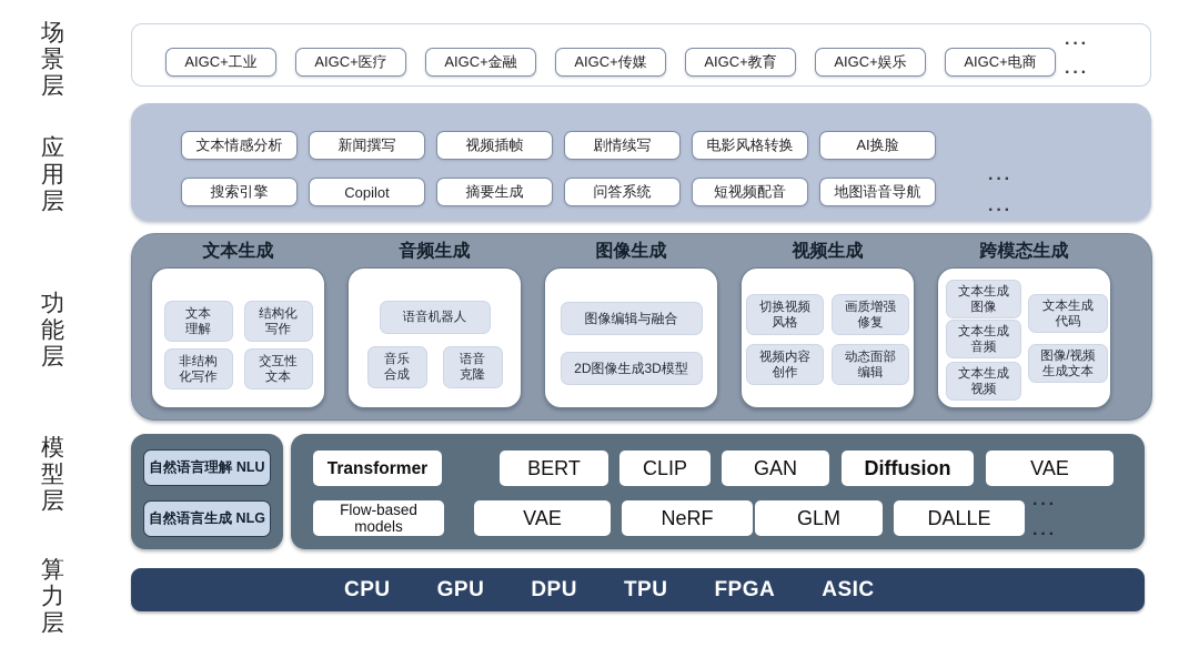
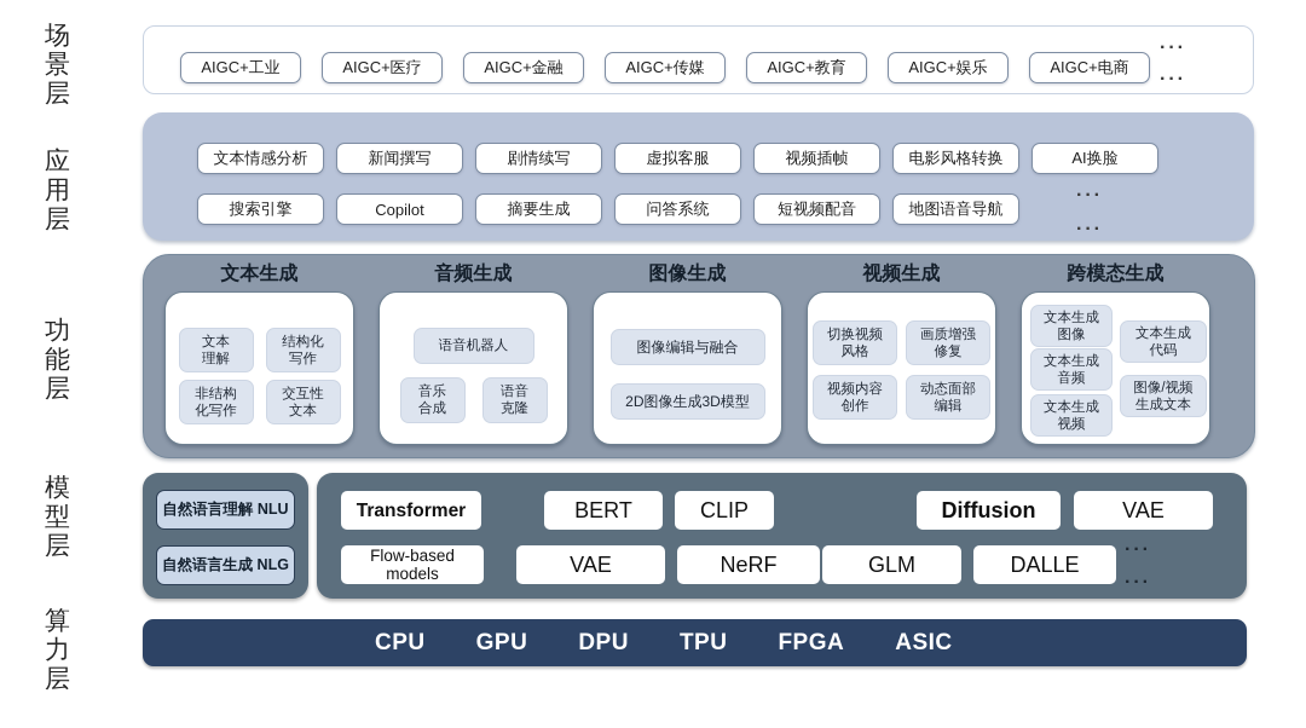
  场
  景
  层
  应
  用
  层
  功
  能
  层
  模
  型
  层
  算
  力
  层
  AIGC+工业
  AIGC+医疗
  AIGC+金融
  AIGC+传媒
  AIGC+教育
  AIGC+娱乐
  AIGC+电商
  ···
  ···
  文本情感分析
  新闻撰写
- 视频插帧
+ 剧情续写
+ 虚拟客服
- 剧情续写
+ 视频插帧
  电影风格转换
  AI换脸
  搜索引擎
  Copilot
  摘要生成
  问答系统
  短视频配音
  地图语音导航
  ···
  ···
  文本生成
  文本
  理解
  结构化
  写作
  非结构
  化写作
  交互性
  文本
  音频生成
  语音机器人
  音乐
  合成
  语音
  克隆
  图像生成
  图像编辑与融合
  2D图像生成3D模型
  视频生成
  切换视频
  风格
  画质增强
  修复
  视频内容
  创作
  动态面部
  编辑
  跨模态生成
  文本生成
  图像
  文本生成
  代码
  文本生成
  音频
  图像/视频
  生成文本
  文本生成
  视频
  自然语言理解 NLU
  自然语言生成 NLG
  Transformer
  BERT
  CLIP
- GAN
  Diffusion
  VAE
  Flow-based models
  VAE
  NeRF
  GLM
  DALLE
  ···
  ···
  CPU
  GPU
  DPU
  TPU
  FPGA
  ASIC
